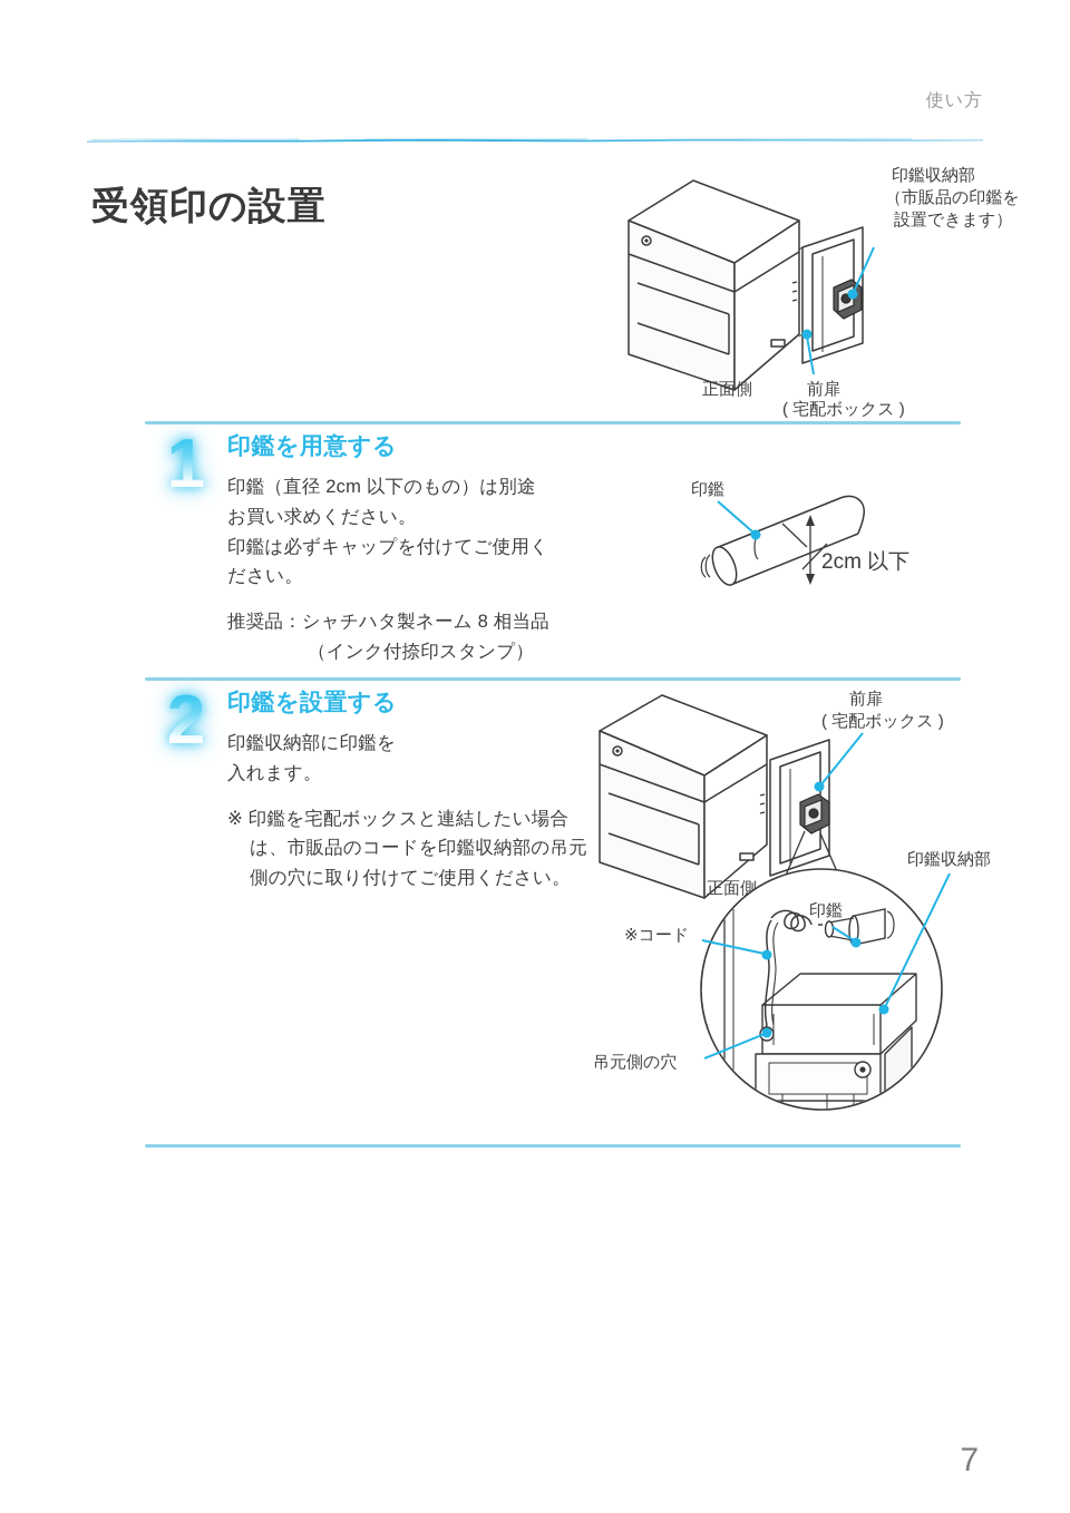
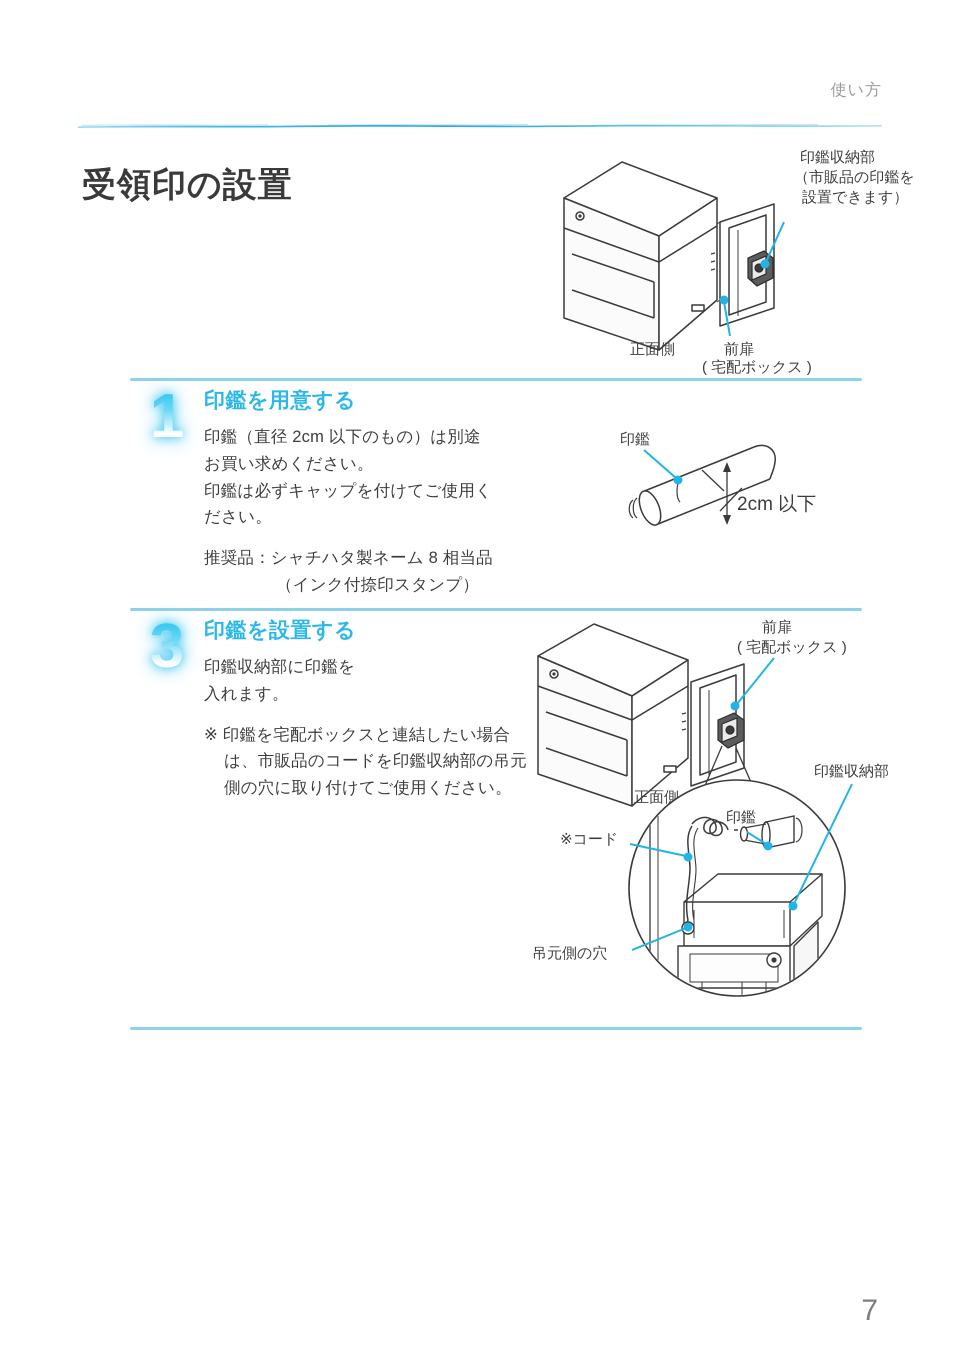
  使い方
  受領印の設置
  印鑑収納部
  （市販品の印鑑を
  設置できます）
  前扉
  ( 宅配ボックス )
  正面側
  1
  印鑑を用意する
  印鑑（直径 2cm 以下のもの）は別途
  お買い求めください。
  印鑑は必ずキャップを付けてご使用く
  ださい。
  推奨品：シャチハタ製ネーム 8 相当品
  （インク付捺印スタンプ）
  2cm 以下
  印鑑
- 2
+ 3
  印鑑を設置する
  印鑑収納部に印鑑を
  入れます。
  ※ 印鑑を宅配ボックスと連結したい場合は、市販品のコードを印鑑収納部の吊元側の穴に取り付けてご使用ください。
  前扉
  ( 宅配ボックス )
  正面側
  印鑑収納部
  印鑑
  ※コード
  吊元側の穴
  7
